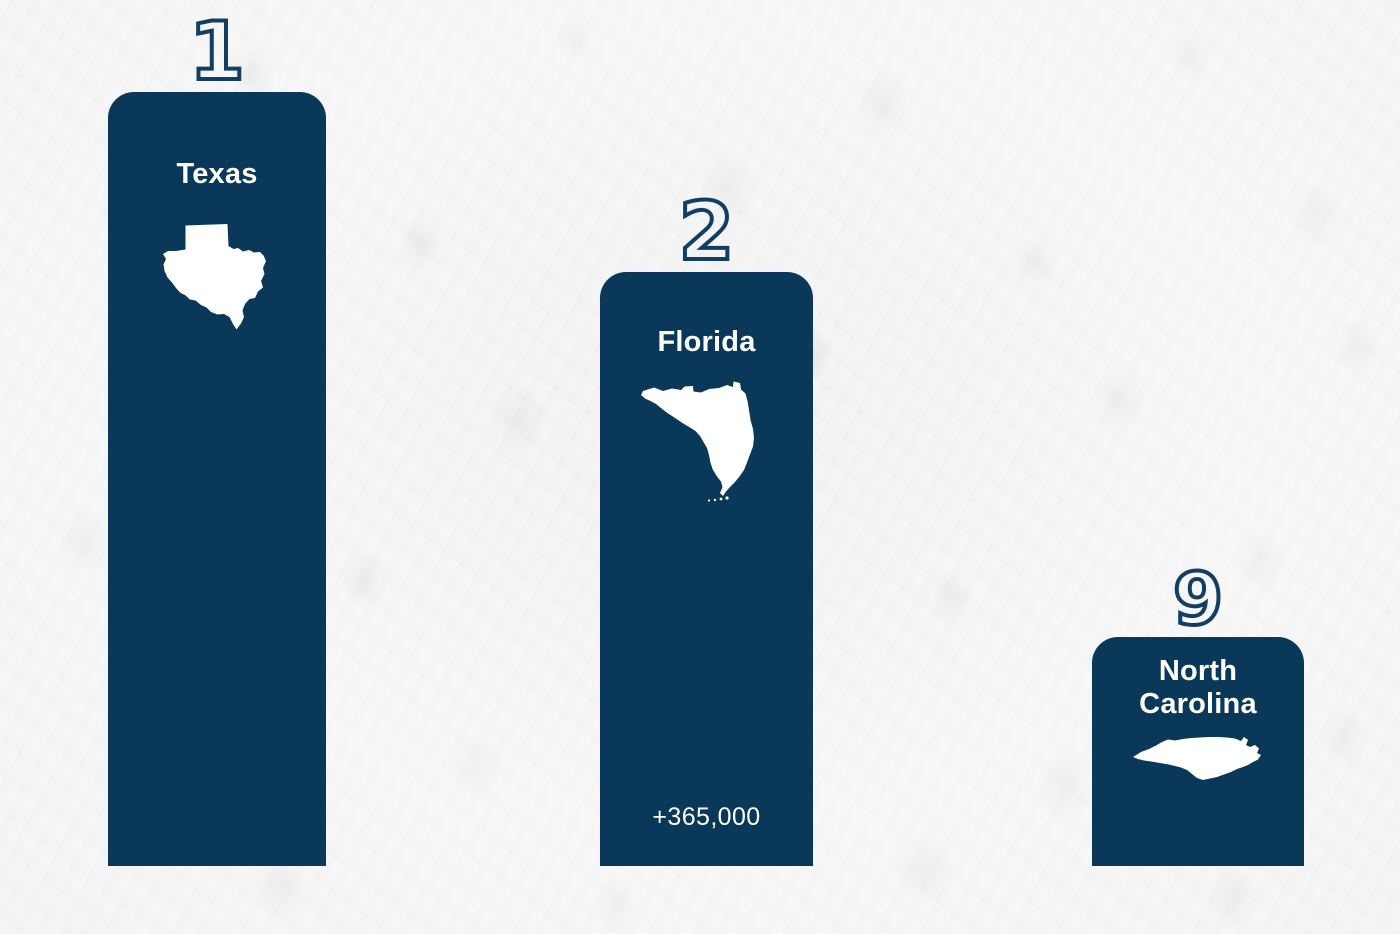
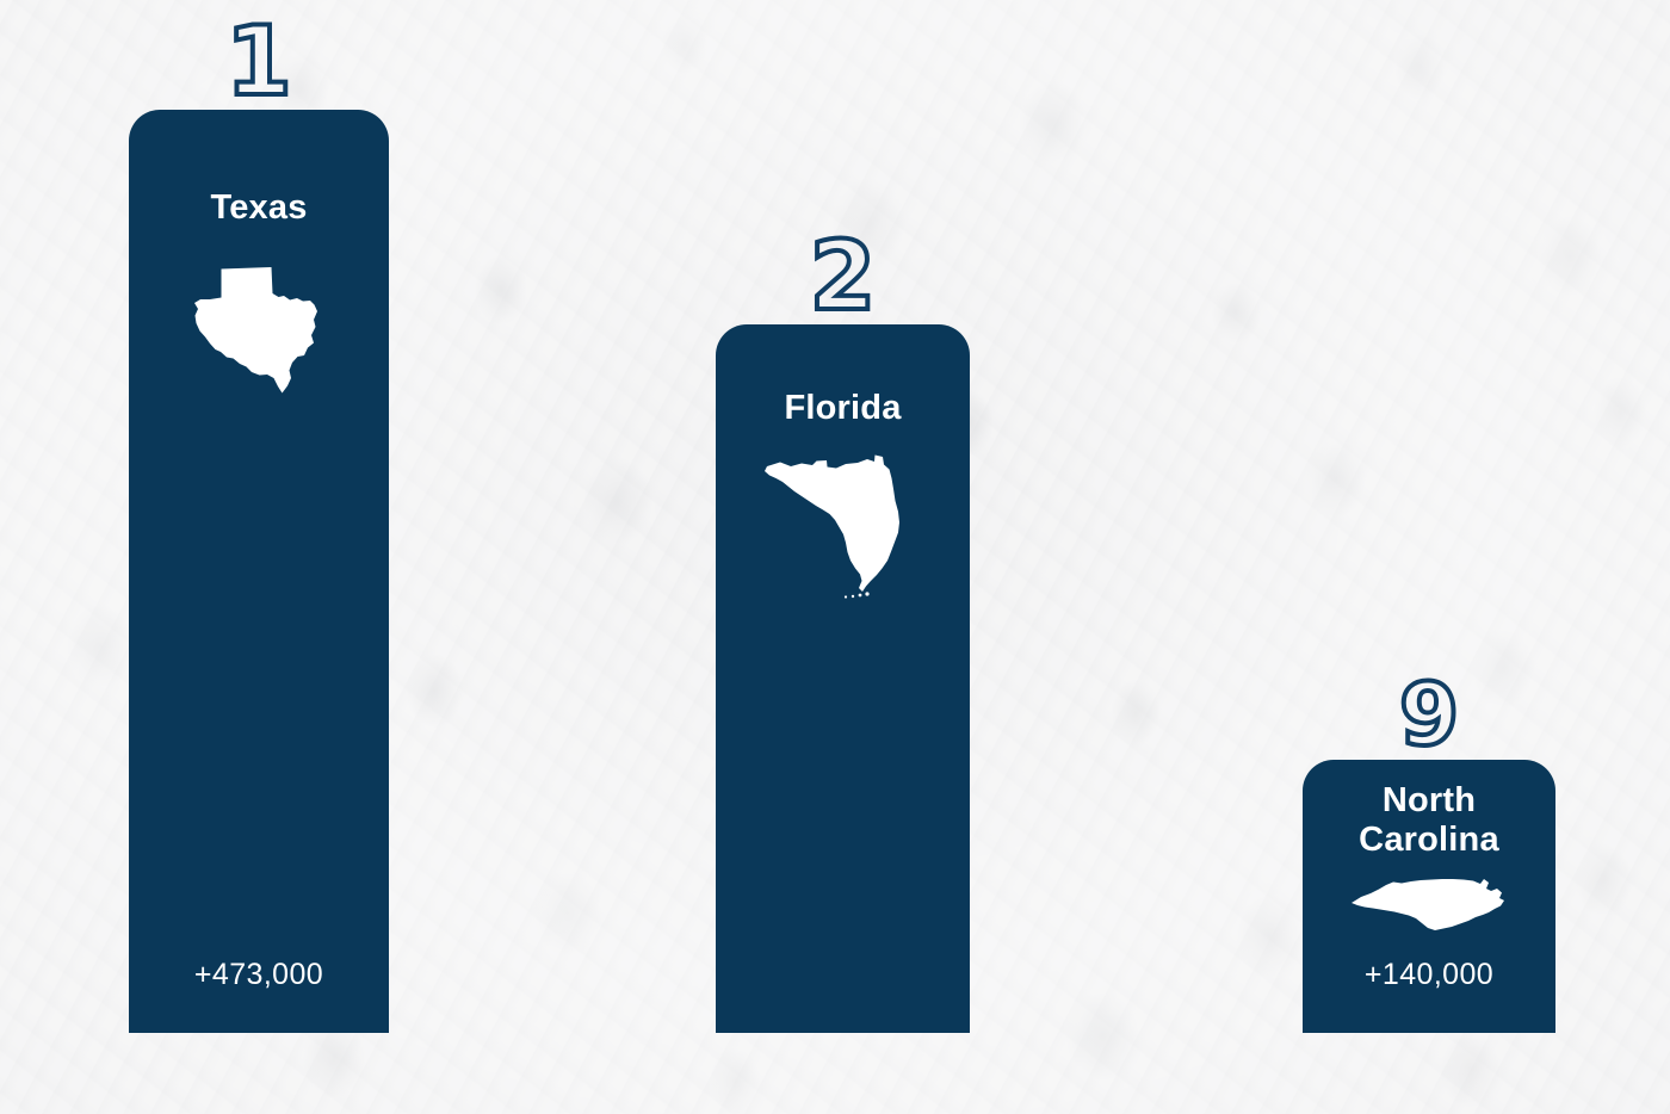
  1
  Texas
+ +473,000
  2
  Florida
- +365,000
  9
  North
  Carolina
+ +140,000
